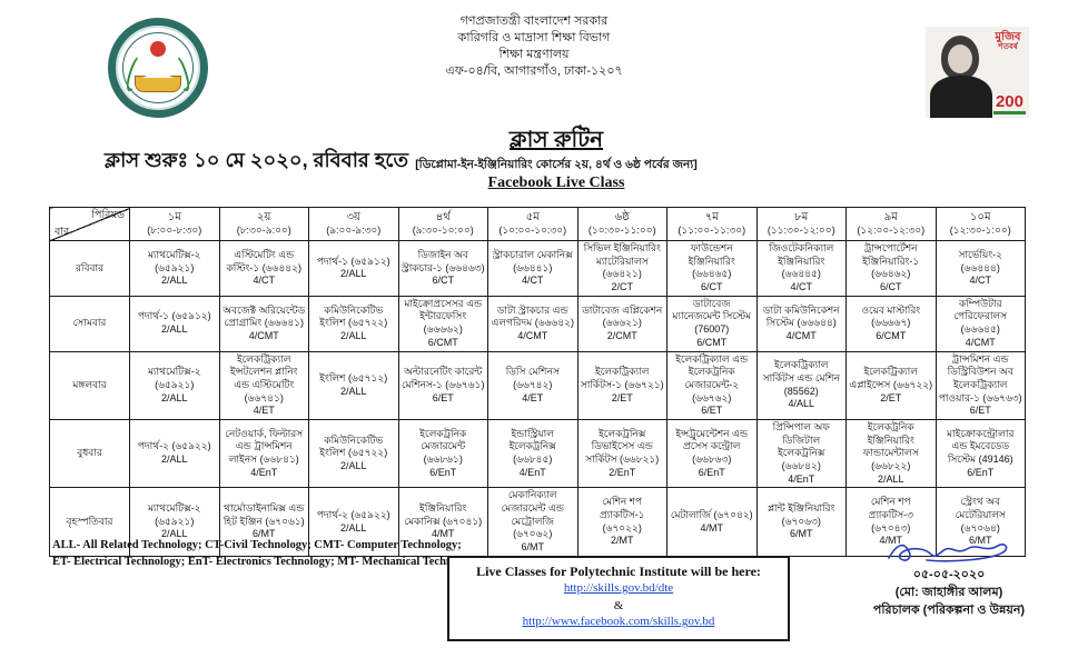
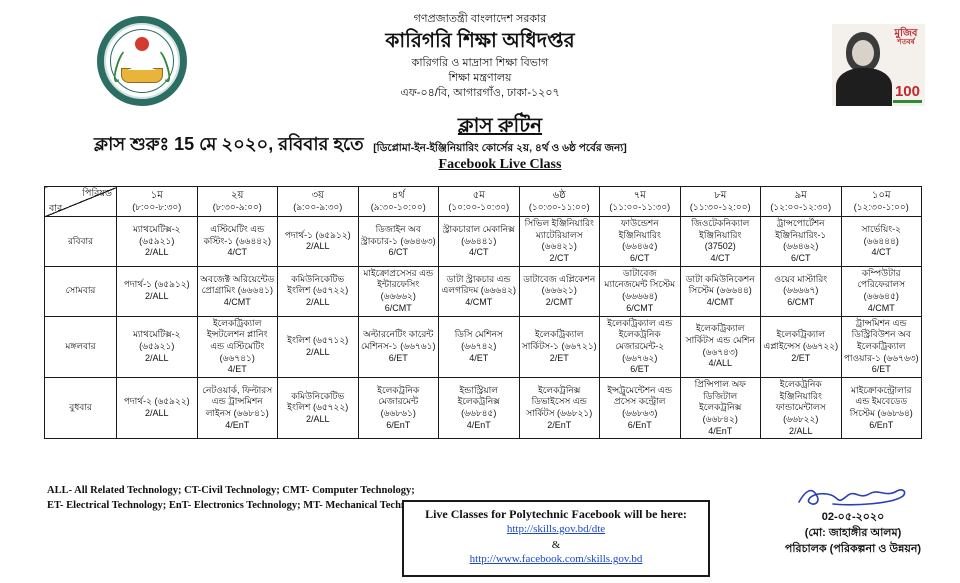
  গণপ্রজাতন্ত্রী বাংলাদেশ সরকার
+ কারিগরি শিক্ষা অধিদপ্তর
  কারিগরি ও মাদ্রাসা শিক্ষা বিভাগ
  শিক্ষা মন্ত্রণালয়
  এফ-০৪/বি, আগারগাঁও, ঢাকা-১২০৭
  মুজিব
- 200
+ 100
- ক্লাস শুরুঃ ১০ মে ২০২০, রবিবার হতে
+ ক্লাস শুরুঃ 15 মে ২০২০, রবিবার হতে
  ক্লাস রুটিন
  [ডিপ্লোমা-ইন-ইঞ্জিনিয়ারিং কোর্সের ২য়, ৪র্থ ও ৬ষ্ঠ পর্বের জন্য]
  Facebook Live Class
  পিরিয়ড বার	১ম(৮:০০-৮:৩০)	২য়(৮:৩০-৯:০০)	৩য়(৯:০০-৯:৩০)	৪র্থ(৯:৩০-১০:০০)	৫ম(১০:০০-১০:৩০)	৬ষ্ঠ(১০:৩০-১১:০০)	৭ম(১১:০০-১১:৩০)	৮ম(১১:৩০-১২:০০)	৯ম(১২:০০-১২:৩০)	১০ম(১২:৩০-১:০০)
- রবিবার	ম্যাথমেটিক্স-২ (৬৫৯২১)2/ALL	এস্টিমেটিং এন্ড কস্টিং-১ (৬৬৪৪২)4/CT	পদার্থ-১ (৬৫৯১২)2/ALL	ডিজাইন অব স্ট্রাকচার-১ (৬৬৪৬৩)6/CT	স্ট্রাকচারাল মেকানিক্স (৬৬৪৪১)4/CT	সিভিল ইঞ্জিনিয়ারিং ম্যাটেরিয়ালস (৬৬৪২১)2/CT	ফাউন্ডেশন ইঞ্জিনিয়ারিং (৬৬৪৬৫)6/CT	জিওটেকনিক্যাল ইঞ্জিনিয়ারিং (৬৬৪৪৫)4/CT	ট্রান্সপোর্টেশন ইঞ্জিনিয়ারিং-১ (৬৬৪৬২)6/CT	সার্ভেয়িং-২ (৬৬৪৪৪)4/CT
+ রবিবার	ম্যাথমেটিক্স-২ (৬৫৯২১)2/ALL	এস্টিমেটিং এন্ড কস্টিং-১ (৬৬৪৪২)4/CT	পদার্থ-১ (৬৫৯১২)2/ALL	ডিজাইন অব স্ট্রাকচার-১ (৬৬৪৬৩)6/CT	স্ট্রাকচারাল মেকানিক্স (৬৬৪৪১)4/CT	সিভিল ইঞ্জিনিয়ারিং ম্যাটেরিয়ালস (৬৬৪২১)2/CT	ফাউন্ডেশন ইঞ্জিনিয়ারিং (৬৬৪৬৫)6/CT	জিওটেকনিক্যাল ইঞ্জিনিয়ারিং (37502)4/CT	ট্রান্সপোর্টেশন ইঞ্জিনিয়ারিং-১ (৬৬৪৬২)6/CT	সার্ভেয়িং-২ (৬৬৪৪৪)4/CT
- সোমবার	পদার্থ-১ (৬৫৯১২)2/ALL	অবজেক্ট অরিয়েন্টেড প্রোগ্রামিং (৬৬৬৪১)4/CMT	কমিউনিকেটিভ ইংলিশ (৬৫৭২২)2/ALL	মাইক্রোপ্রসেসর এন্ড ইন্টারফেসিং (৬৬৬৬২)6/CMT	ডাটা স্ট্রাকচার এন্ড এলগরিদম (৬৬৬৪২)4/CMT	ডাটাবেজ এপ্লিকেশন (৬৬৬২১)2/CMT	ডাটাবেজ ম্যানেজমেন্ট সিস্টেম (76007)6/CMT	ডাটা কমিউনিকেশন সিস্টেম (৬৬৬৪৪)4/CMT	ওয়েব মাস্টারিং (৬৬৬৬৭)6/CMT	কম্পিউটার পেরিফেরালস (৬৬৬৪৫)4/CMT
+ সোমবার	পদার্থ-১ (৬৫৯১২)2/ALL	অবজেক্ট অরিয়েন্টেড প্রোগ্রামিং (৬৬৬৪১)4/CMT	কমিউনিকেটিভ ইংলিশ (৬৫৭২২)2/ALL	মাইক্রোপ্রসেসর এন্ড ইন্টারফেসিং (৬৬৬৬২)6/CMT	ডাটা স্ট্রাকচার এন্ড এলগরিদম (৬৬৬৪২)4/CMT	ডাটাবেজ এপ্লিকেশন (৬৬৬২১)2/CMT	ডাটাবেজ ম্যানেজমেন্ট সিস্টেম (৬৬৬৬৪)6/CMT	ডাটা কমিউনিকেশন সিস্টেম (৬৬৬৪৪)4/CMT	ওয়েব মাস্টারিং (৬৬৬৬৭)6/CMT	কম্পিউটার পেরিফেরালস (৬৬৬৪৫)4/CMT
- মঙ্গলবার	ম্যাথমেটিক্স-২ (৬৫৯২১)2/ALL	ইলেকট্রিক্যাল ইন্সটলেশন প্লানিং এন্ড এস্টিমেটিং (৬৬৭৪১)4/ET	ইংলিশ (৬৫৭১২)2/ALL	অল্টারনেটিং কারেন্ট মেশিনস-১ (৬৬৭৬১)6/ET	ডিসি মেশিনস (৬৬৭৪২)4/ET	ইলেকট্রিক্যাল সার্কিটস-১ (৬৬৭২১)2/ET	ইলেকট্রিক্যাল এন্ড ইলেকট্রনিক মেজারমেন্ট-২ (৬৬৭৬২)6/ET	ইলেকট্রিক্যাল সার্কিটস এন্ড মেশিন (85562)4/ALL	ইলেকট্রিক্যাল এপ্লাইন্সেস (৬৬৭২২)2/ET	ট্রান্সমিশন এন্ড ডিস্ট্রিবিউশন অব ইলেকট্রিক্যাল পাওয়ার-১ (৬৬৭৬৩)6/ET
+ মঙ্গলবার	ম্যাথমেটিক্স-২ (৬৫৯২১)2/ALL	ইলেকট্রিক্যাল ইন্সটলেশন প্লানিং এন্ড এস্টিমেটিং (৬৬৭৪১)4/ET	ইংলিশ (৬৫৭১২)2/ALL	অল্টারনেটিং কারেন্ট মেশিনস-১ (৬৬৭৬১)6/ET	ডিসি মেশিনস (৬৬৭৪২)4/ET	ইলেকট্রিক্যাল সার্কিটস-১ (৬৬৭২১)2/ET	ইলেকট্রিক্যাল এন্ড ইলেকট্রনিক মেজারমেন্ট-২ (৬৬৭৬২)6/ET	ইলেকট্রিক্যাল সার্কিটস এন্ড মেশিন (৬৬৭৪৩)4/ALL	ইলেকট্রিক্যাল এপ্লাইন্সেস (৬৬৭২২)2/ET	ট্রান্সমিশন এন্ড ডিস্ট্রিবিউশন অব ইলেকট্রিক্যাল পাওয়ার-১ (৬৬৭৬৩)6/ET
- বুধবার	পদার্থ-২ (৬৫৯২২)2/ALL	নেটওয়ার্ক, ফিল্টারস এন্ড ট্রান্সমিশন লাইনস (৬৬৮৪১)4/EnT	কমিউনিকেটিভ ইংলিশ (৬৫৭২২)2/ALL	ইলেকট্রনিক মেজারমেন্ট (৬৬৮৬১)6/EnT	ইন্ডাস্ট্রিয়াল ইলেকট্রনিক্স (৬৬৮৪৫)4/EnT	ইলেকট্রনিক্স ডিভাইসেস এন্ড সার্কিটস (৬৬৮২১)2/EnT	ইন্সট্রুমেন্টেশন এন্ড প্রসেস কন্ট্রোল (৬৬৮৬৩)6/EnT	প্রিন্সিপাল অফ ডিজিটাল ইলেকট্রনিক্স (৬৬৮৪২)4/EnT	ইলেকট্রনিক ইঞ্জিনিয়ারিং ফান্ডামেন্টালস (৬৬৮২২)2/ALL	মাইক্রোকন্ট্রোলার এন্ড ইমবেডেড সিস্টেম (49146)6/EnT
+ বুধবার	পদার্থ-২ (৬৫৯২২)2/ALL	নেটওয়ার্ক, ফিল্টারস এন্ড ট্রান্সমিশন লাইনস (৬৬৮৪১)4/EnT	কমিউনিকেটিভ ইংলিশ (৬৫৭২২)2/ALL	ইলেকট্রনিক মেজারমেন্ট (৬৬৮৬১)6/EnT	ইন্ডাস্ট্রিয়াল ইলেকট্রনিক্স (৬৬৮৪৫)4/EnT	ইলেকট্রনিক্স ডিভাইসেস এন্ড সার্কিটস (৬৬৮২১)2/EnT	ইন্সট্রুমেন্টেশন এন্ড প্রসেস কন্ট্রোল (৬৬৮৬৩)6/EnT	প্রিন্সিপাল অফ ডিজিটাল ইলেকট্রনিক্স (৬৬৮৪২)4/EnT	ইলেকট্রনিক ইঞ্জিনিয়ারিং ফান্ডামেন্টালস (৬৬৮২২)2/ALL	মাইক্রোকন্ট্রোলার এন্ড ইমবেডেড সিস্টেম (৬৬৮৬৪)6/EnT
- বৃহস্পতিবার	ম্যাথমেটিক্স-২ (৬৫৯২১)2/ALL	থার্মোডাইনামিক্স এন্ড হিট ইঞ্জিন (৬৭০৬১)6/MT	পদার্থ-২ (৬৫৯২২)2/ALL	ইঞ্জিনিয়ারিং মেকানিক্স (৬৭০৪১)4/MT	মেকানিক্যাল মেজারমেন্ট এন্ড মেট্রোলজি (৬৭০৬২)6/MT	মেশিন শপ প্র্যাকটিস-১ (৬৭০২২)2/MT	মেটালার্জি (৬৭০৪২)4/MT	প্লান্ট ইঞ্জিনিয়ারিং (৬৭০৬৩)6/MT	মেশিন শপ প্র্যাকটিস-৩ (৬৭০৪৩)4/MT	স্ট্রেংথ অব মেটেরিয়ালস (৬৭০৬৪)6/MT
  ALL- All Related Technology; CT-Civil Technology; CMT- Computer Technology;
  ET- Electrical Technology; EnT- Electronics Technology; MT- Mechanical Tech
- Live Classes for Polytechnic Institute will be here:
+ Live Classes for Polytechnic Facebook will be here:
  http://skills.gov.bd/dte
  &
  http://www.facebook.com/skills.gov.bd
- ০৫-০৫-২০২০
+ 02-০৫-২০২০
  (মো: জাহাঙ্গীর আলম)
  পরিচালক (পরিকল্পনা ও উন্নয়ন)
